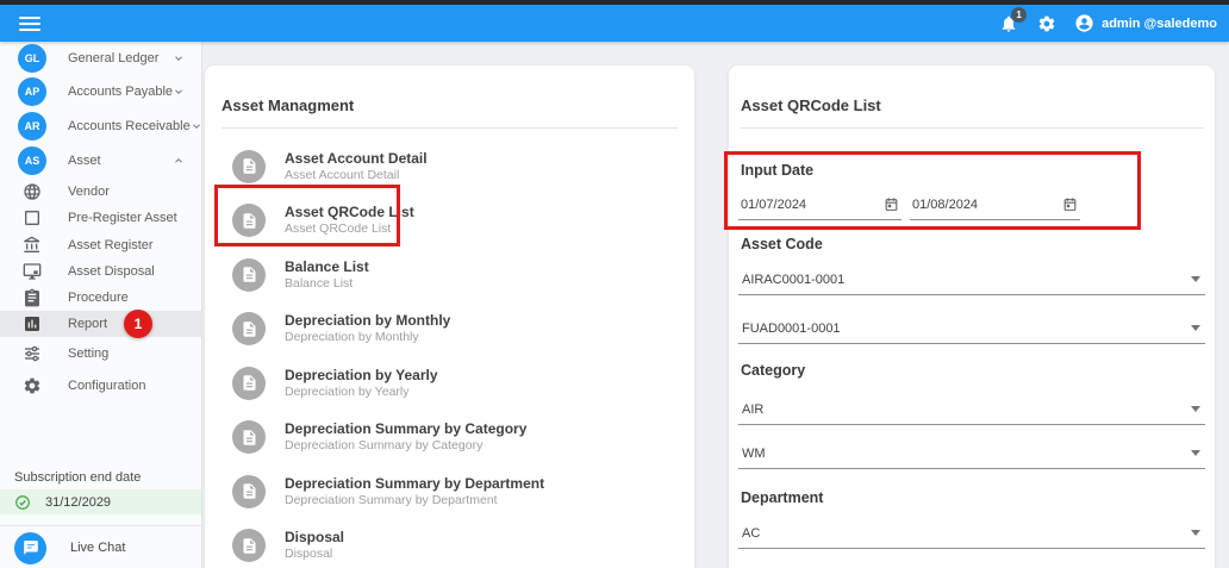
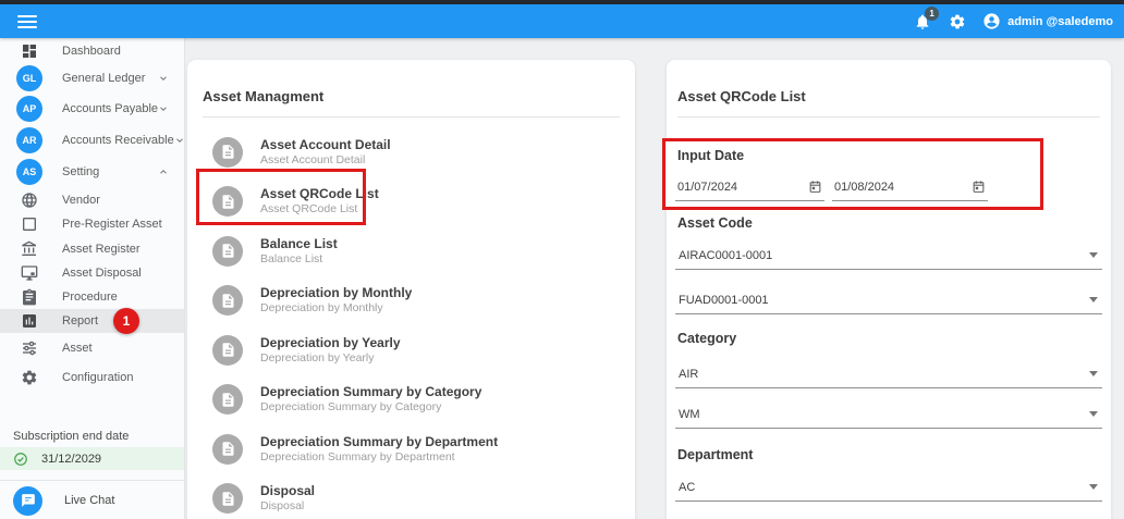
  1
  admin @saledemo
+ Dashboard
  GL
  General Ledger
  AP
  Accounts Payable
  AR
  Accounts Receivable
  AS
- Asset
+ Setting
  Vendor
  Pre-Register Asset
  Asset Register
  Asset Disposal
  Procedure
  Report
  1
- Setting
+ Asset
  Configuration
  Subscription end date
  31/12/2029
  Live Chat
  Asset Managment
  Asset Account Detail
  Asset Account Detail
  Asset QRCode List
  Asset QRCode List
  Balance List
  Balance List
  Depreciation by Monthly
  Depreciation by Monthly
  Depreciation by Yearly
  Depreciation by Yearly
  Depreciation Summary by Category
  Depreciation Summary by Category
  Depreciation Summary by Department
  Depreciation Summary by Department
  Disposal
  Disposal
  Asset QRCode List
  Input Date
  01/07/2024
  01/08/2024
  Asset Code
  AIRAC0001-0001
  FUAD0001-0001
  Category
  AIR
  WM
  Department
  AC
